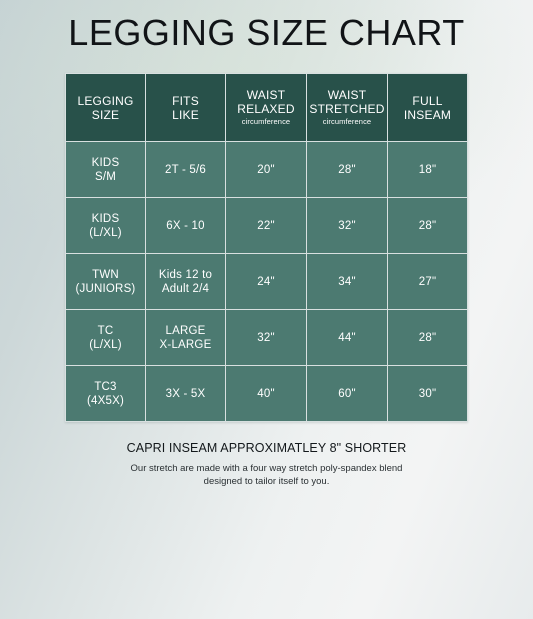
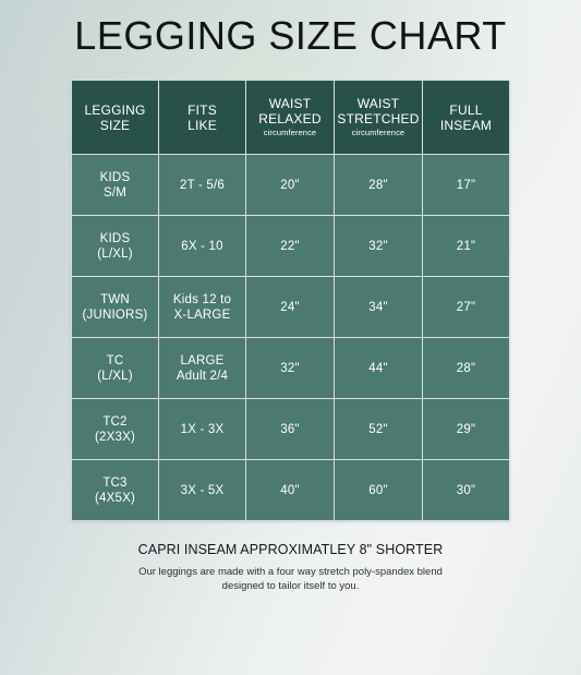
  LEGGING SIZE CHART
  LEGGINGSIZE	FITSLIKE	WAISTRELAXEDcircumference	WAISTSTRETCHEDcircumference	FULLINSEAM
- KIDSS/M	2T - 5/6	20"	28"	18"
+ KIDSS/M	2T - 5/6	20"	28"	17"
- KIDS(L/XL)	6X - 10	22"	32"	28"
+ KIDS(L/XL)	6X - 10	22"	32"	21"
- TWN(JUNIORS)	Kids 12 toAdult 2/4	24"	34"	27"
+ TWN(JUNIORS)	Kids 12 toX-LARGE	24"	34"	27"
- TC(L/XL)	LARGEX-LARGE	32"	44"	28"
+ TC(L/XL)	LARGEAdult 2/4	32"	44"	28"
+ TC2(2X3X)	1X - 3X	36"	52"	29"
  TC3(4X5X)	3X - 5X	40"	60"	30"
  CAPRI INSEAM APPROXIMATLEY 8" SHORTER
- Our stretch are made with a four way stretch poly-spandex blend
+ Our leggings are made with a four way stretch poly-spandex blend
  designed to tailor itself to you.
